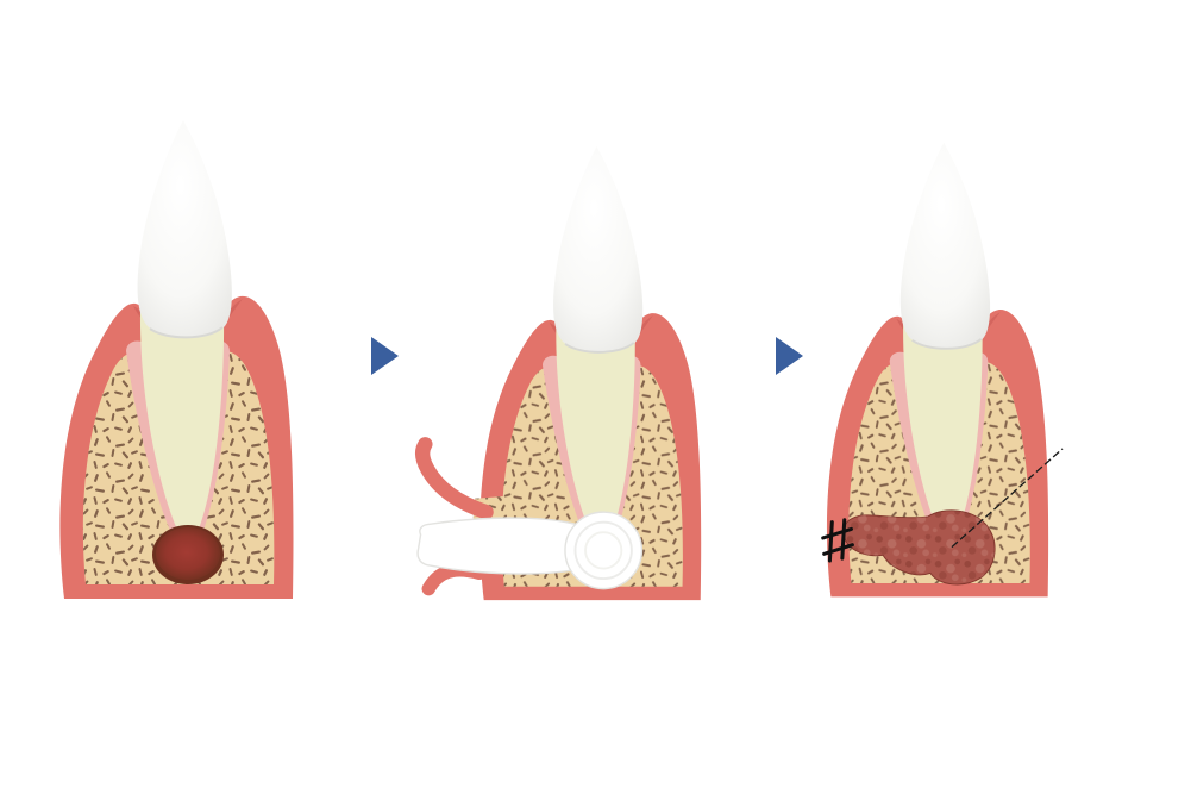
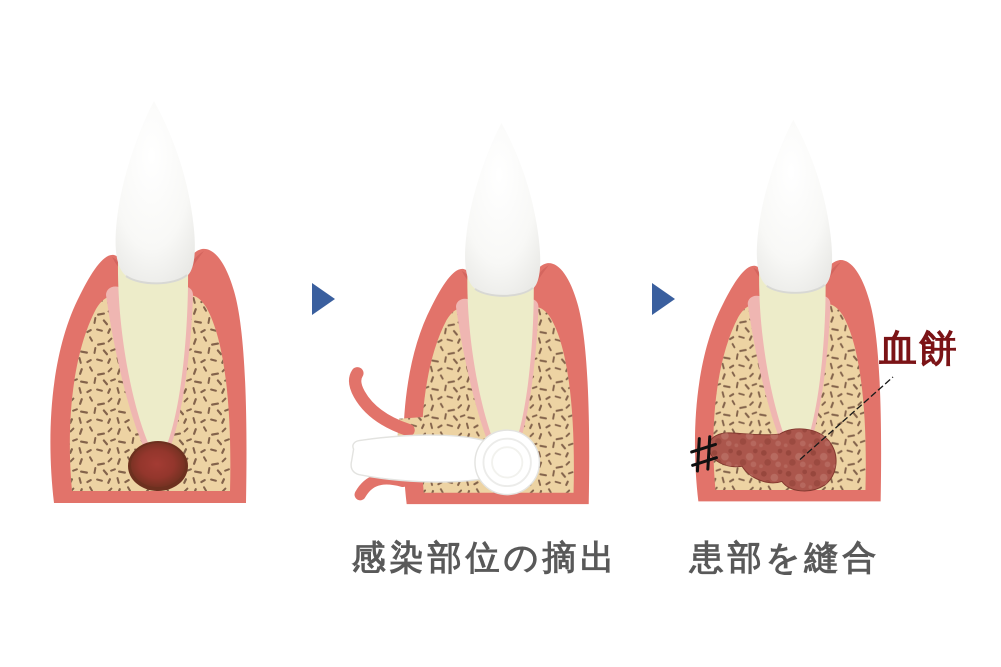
+ 感染部位の摘出
+ 患部を縫合
+ 血餅
